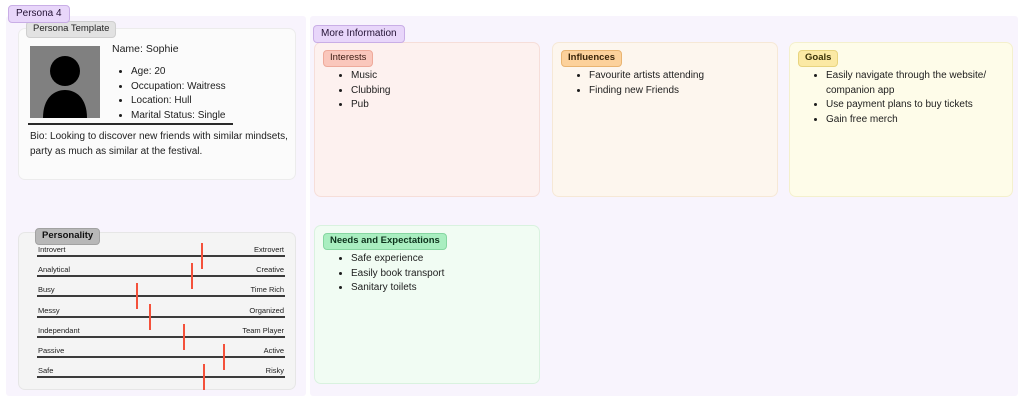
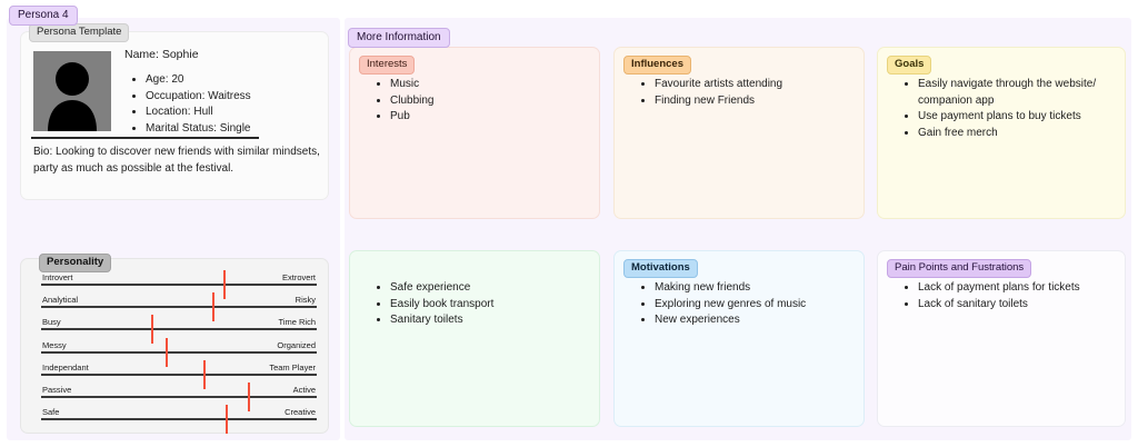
  Persona 4
  Persona Template
  Name: Sophie
  Age: 20
  Occupation: Waitress
  Location: Hull
  Marital Status: Single
- Bio: Looking to discover new friends with similar mindsets, party as much as similar at the festival.
+ Bio: Looking to discover new friends with similar mindsets, party as much as possible at the festival.
  Personality
  Introvert
  Extrovert
  Analytical
- Creative
+ Risky
  Busy
  Time Rich
  Messy
  Organized
  Independant
  Team Player
  Passive
  Active
  Safe
- Risky
+ Creative
  More Information
  Interests
  Music
  Clubbing
  Pub
  Influences
  Favourite artists attending
  Finding new Friends
  Goals
  Easily navigate through the website/ companion app
  Use payment plans to buy tickets
  Gain free merch
- Needs and Expectations
  Safe experience
  Easily book transport
  Sanitary toilets
+ Motivations
+ Making new friends
+ Exploring new genres of music
+ New experiences
+ Pain Points and Fustrations
+ Lack of payment plans for tickets
+ Lack of sanitary toilets
